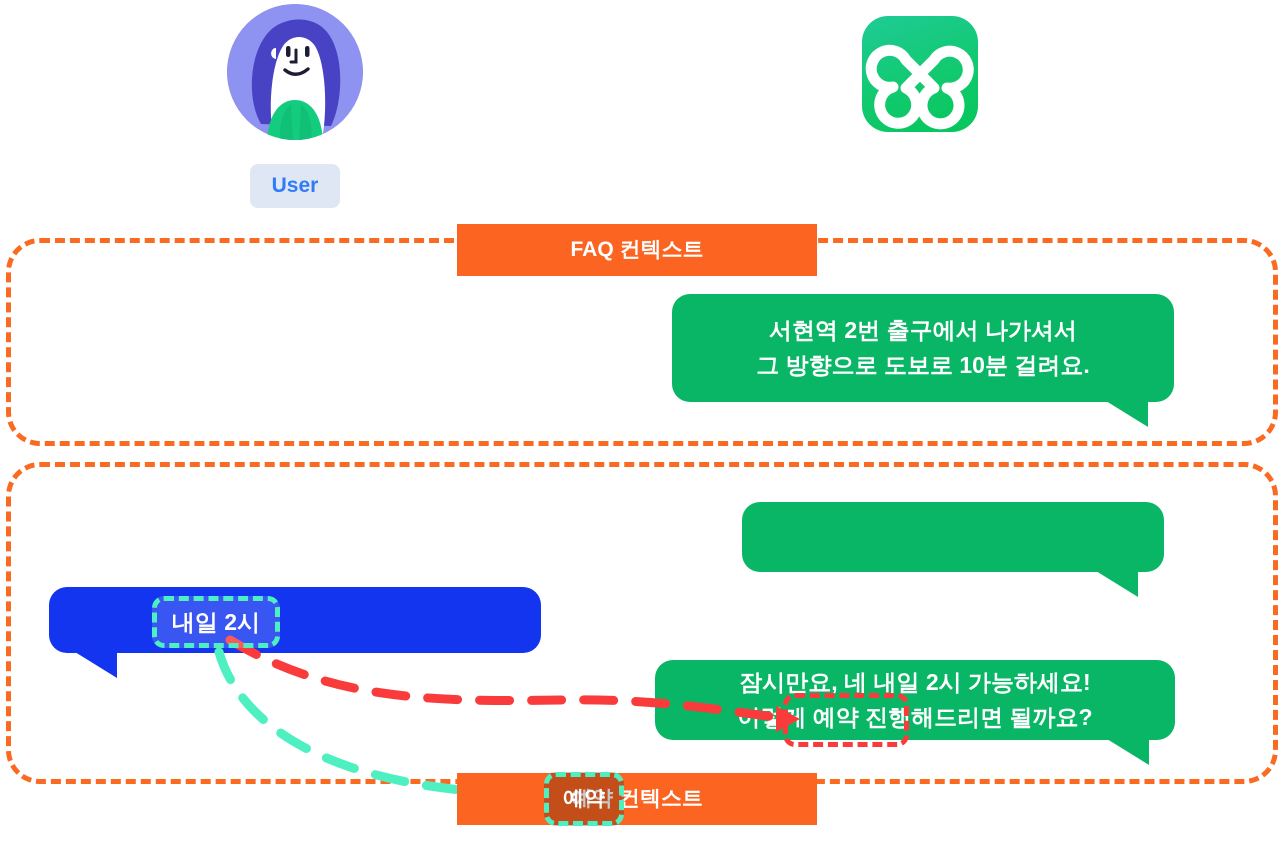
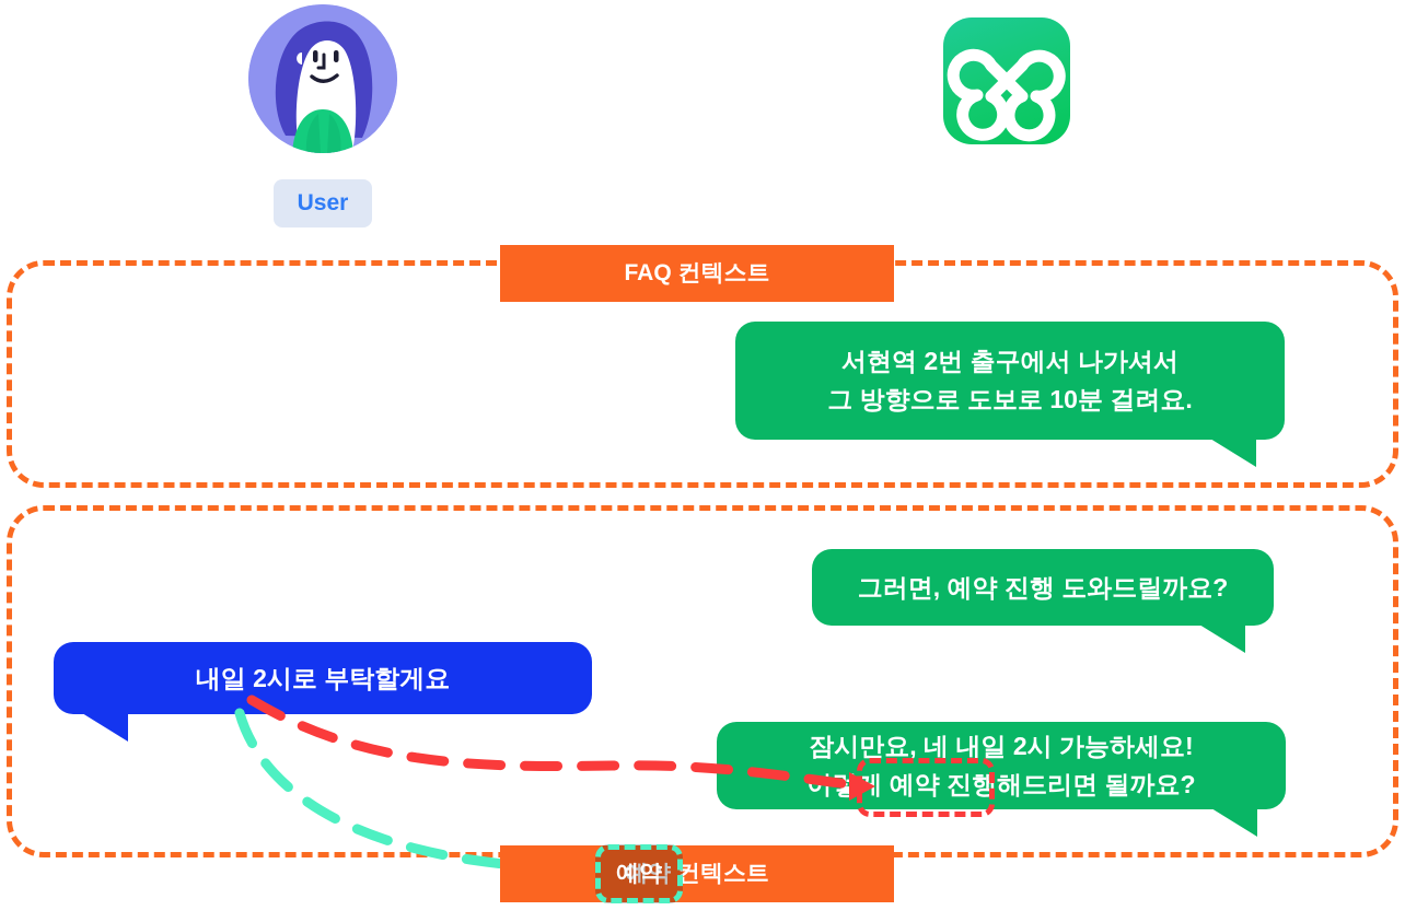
  User
  서현역 2번 출구에서 나가셔서
  그 방향으로 도보로 10분 걸려요.
+ 그러면, 예약 진행 도와드릴까요?
+ 내일 2시로 부탁할게요
  잠시만요, 네 내일 2시 가능하세요!
  예약 진행해드리면 될까요?
  FAQ 컨텍스트
  예약 컨텍스트
- 내일 2시
  예약
